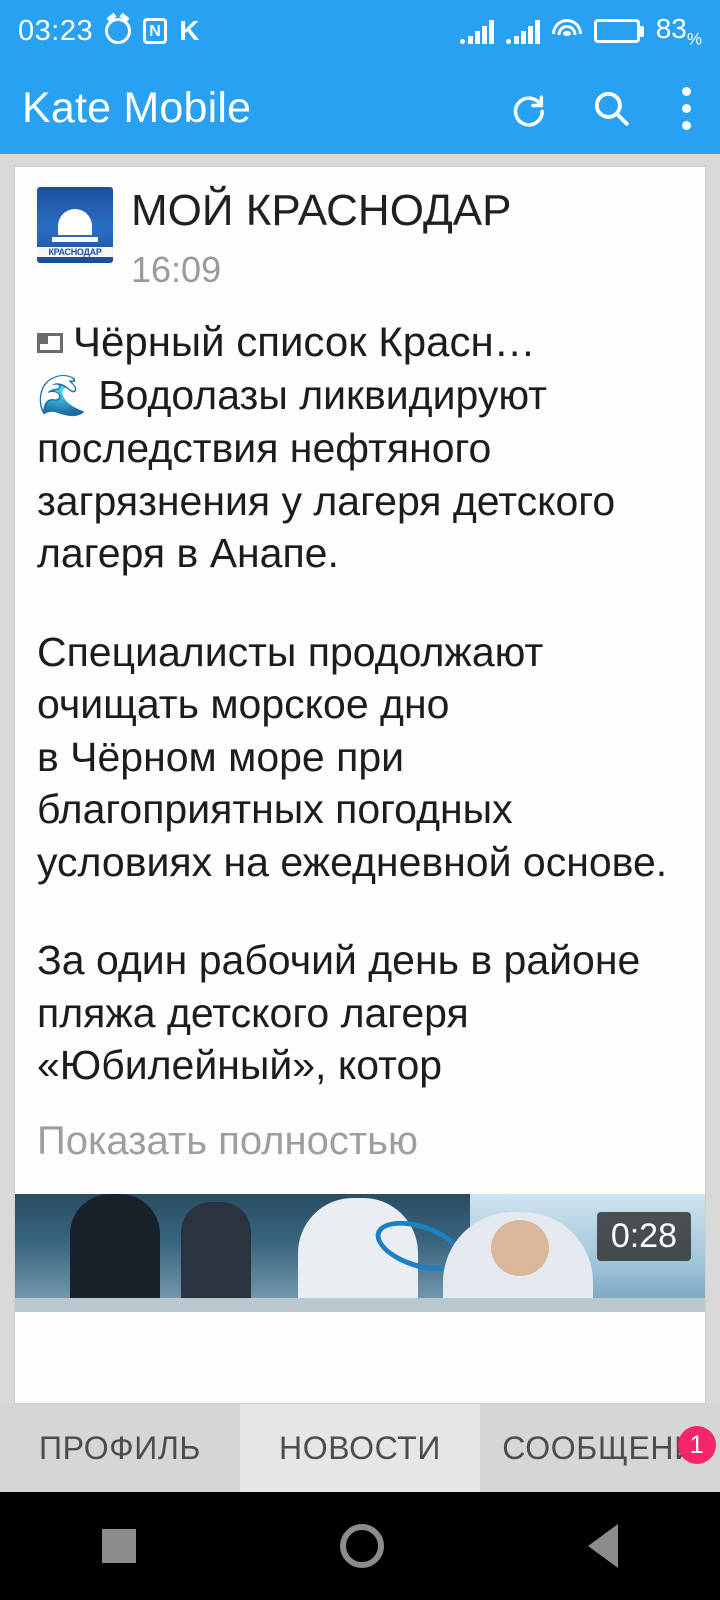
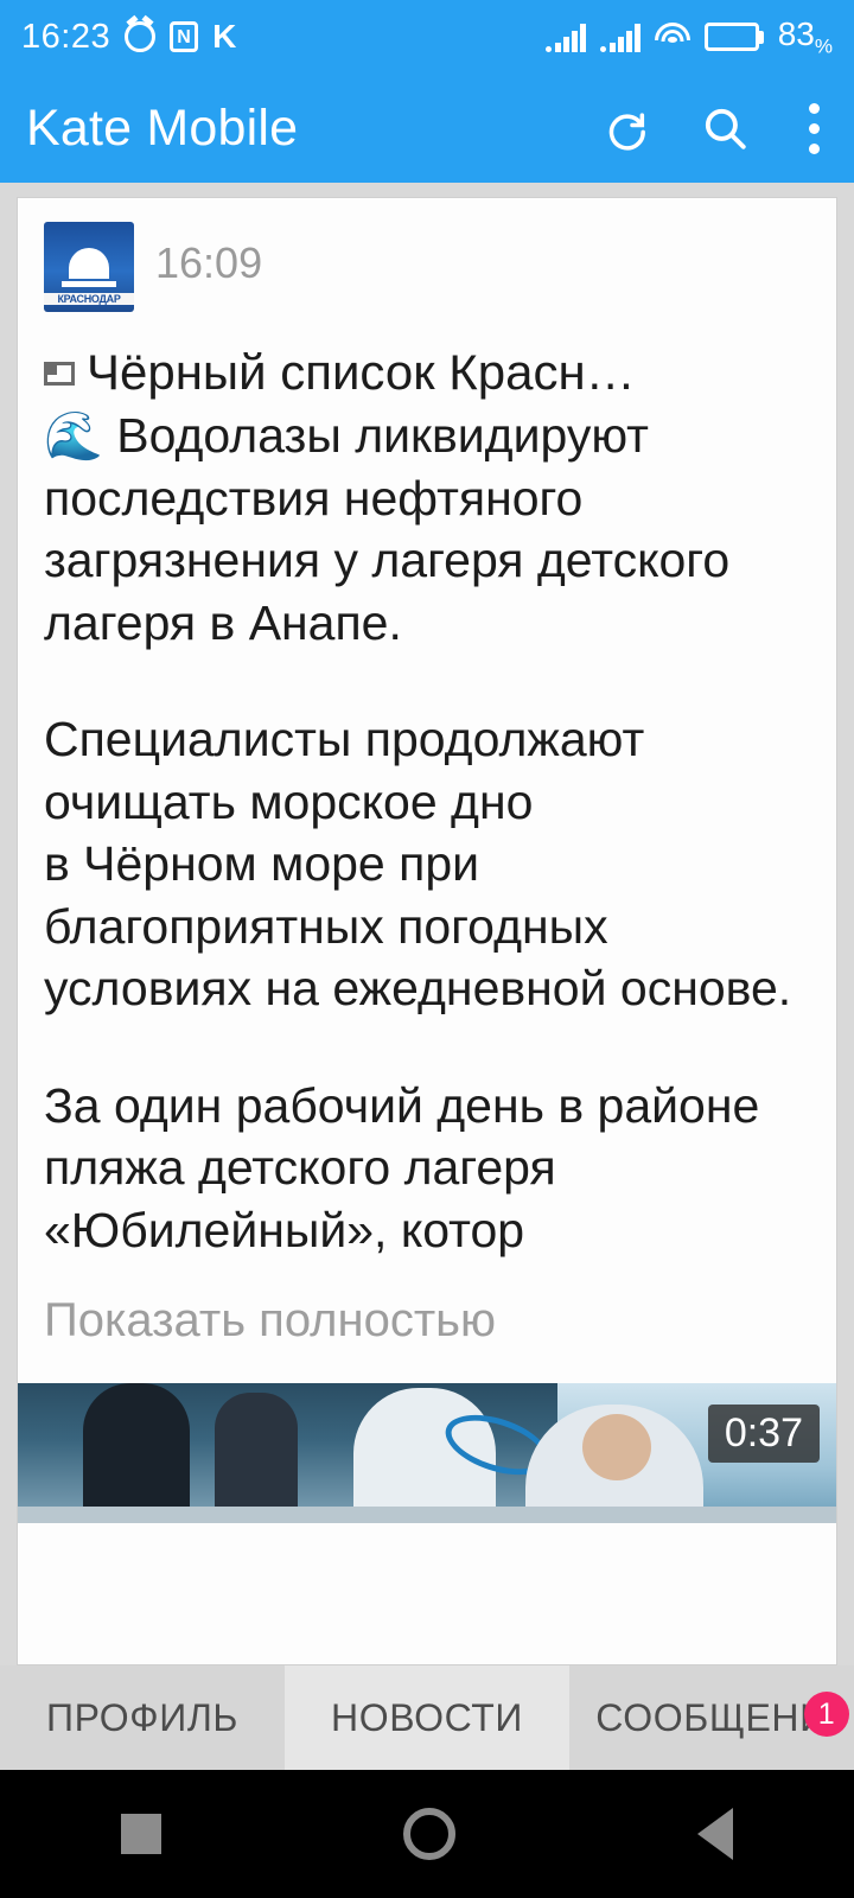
- 03:23
+ 16:23
  N
  K
  83%
  Kate Mobile
  КРАСНОДАР
- МОЙ КРАСНОДАР
  16:09
  Чёрный список Красн…
  🌊 Водолазы ликвидируют последствия нефтяного загрязнения у лагеря детского лагеря в Анапе.
  Специалисты продолжают очищать морское дно
  в Чёрном море при благоприятных погодных условиях на ежедневной основе.
  За один рабочий день в районе пляжа детского лагеря «Юбилейный», котор
  Показать полностью
- 0:28
+ 0:37
  ПРОФИЛЬ
  НОВОСТИ
  СООБЩЕН
  1
